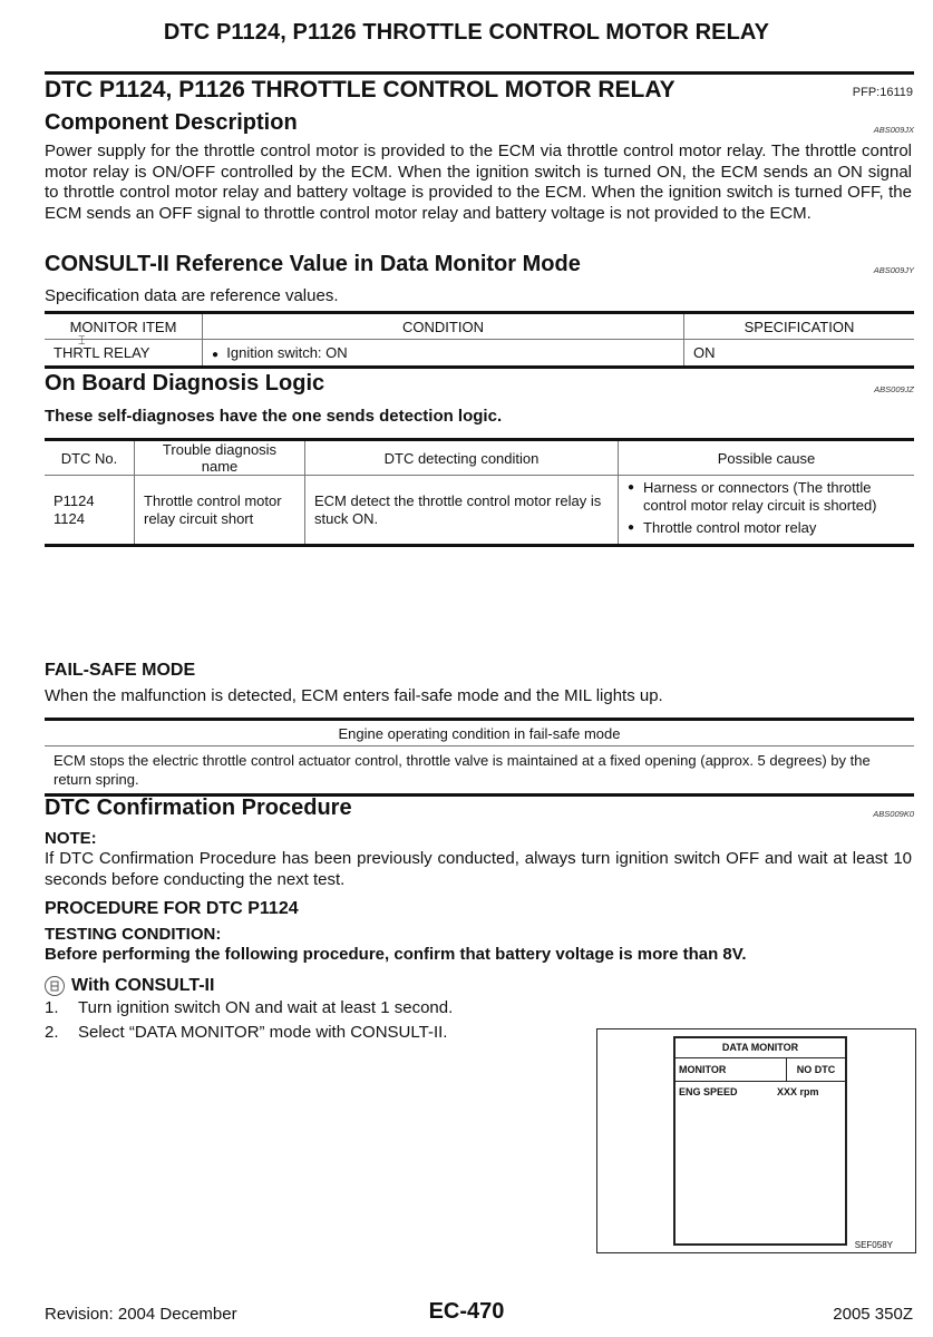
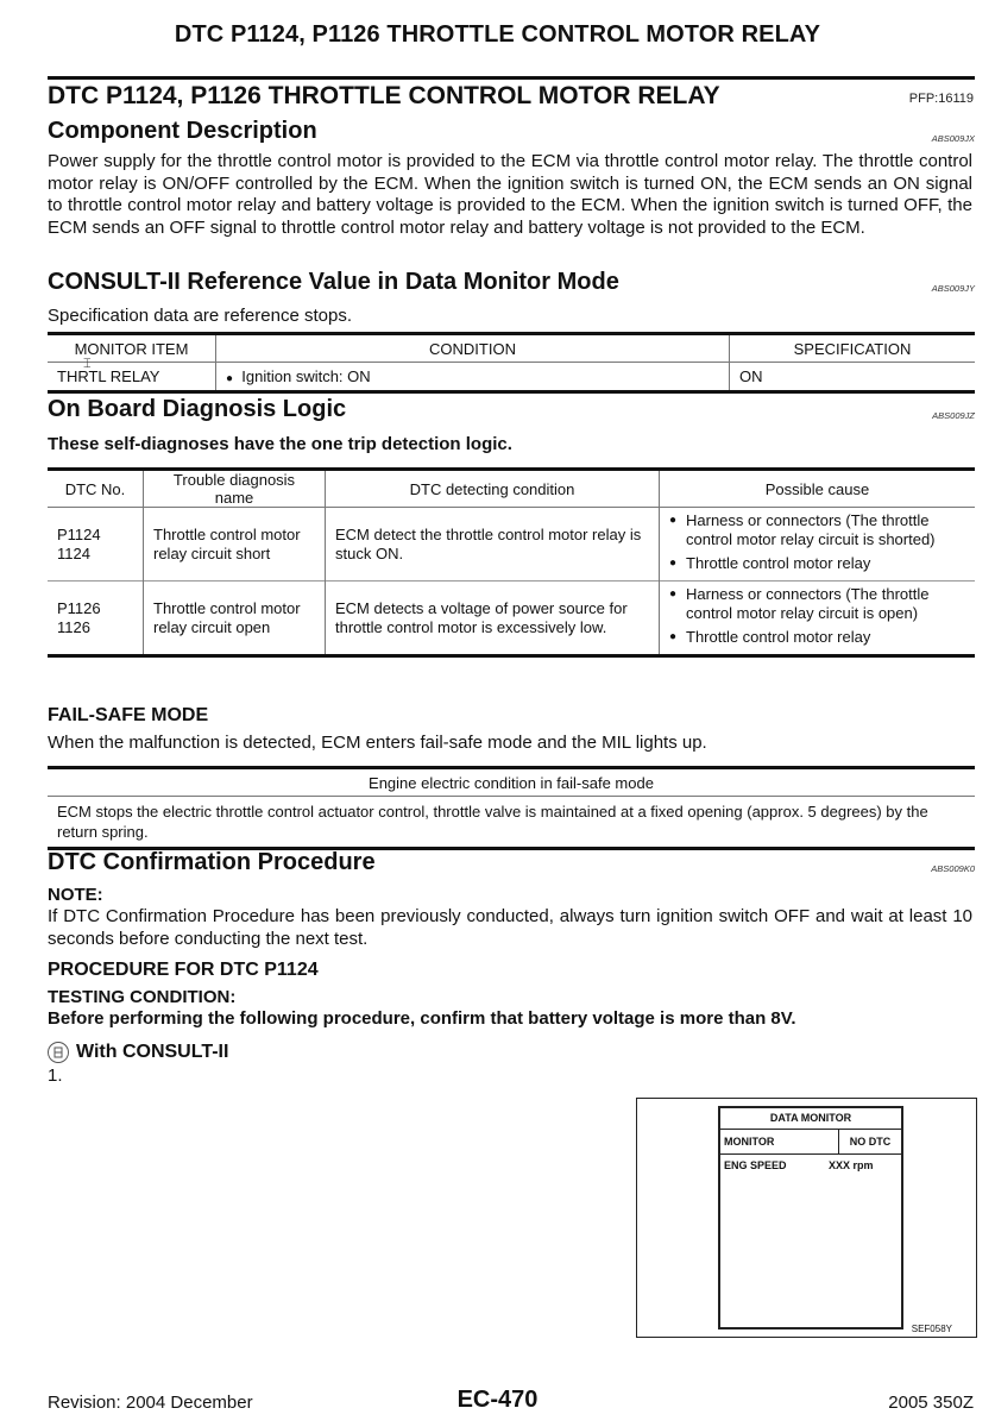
  DTC P1124, P1126 THROTTLE CONTROL MOTOR RELAY
  DTC P1124, P1126 THROTTLE CONTROL MOTOR RELAY
  PFP:16119
  Component Description
  ABS009JX
  Power supply for the throttle control motor is provided to the ECM via throttle control motor relay. The throttle control motor relay is ON/OFF controlled by the ECM. When the ignition switch is turned ON, the ECM sends an ON signal to throttle control motor relay and battery voltage is provided to the ECM. When the ignition switch is turned OFF, the ECM sends an OFF signal to throttle control motor relay and battery voltage is not provided to the ECM.
  CONSULT-II Reference Value in Data Monitor Mode
  ABS009JY
- Specification data are reference values.
+ Specification data are reference stops.
  MONITOR ITEM	CONDITION	SPECIFICATION
  THRTL RELAY	● Ignition switch: ON	ON
  ⌶
  On Board Diagnosis Logic
  ABS009JZ
- These self-diagnoses have the one sends detection logic.
+ These self-diagnoses have the one trip detection logic.
  DTC No.	Trouble diagnosis name	DTC detecting condition	Possible cause
  P11241124	Throttle control motor relay circuit short	ECM detect the throttle control motor relay is stuck ON.	Harness or connectors (The throttle control motor relay circuit is shorted) Throttle control motor relay
+ P11261126	Throttle control motor relay circuit open	ECM detects a voltage of power source for throttle control motor is excessively low.	Harness or connectors (The throttle control motor relay circuit is open) Throttle control motor relay
  FAIL-SAFE MODE
  When the malfunction is detected, ECM enters fail-safe mode and the MIL lights up.
- Engine operating condition in fail-safe mode
+ Engine electric condition in fail-safe mode
  ECM stops the electric throttle control actuator control, throttle valve is maintained at a fixed opening (approx. 5 degrees) by the return spring.
  DTC Confirmation Procedure
  ABS009K0
  NOTE:
  If DTC Confirmation Procedure has been previously conducted, always turn ignition switch OFF and wait at least 10 seconds before conducting the next test.
  PROCEDURE FOR DTC P1124
  TESTING CONDITION:
  Before performing the following procedure, confirm that battery voltage is more than 8V.
  With CONSULT-II
  1.
- Turn ignition switch ON and wait at least 1 second.
- 2.
- Select “DATA MONITOR” mode with CONSULT-II.
  DATA MONITOR
  MONITOR
  NO DTC
  ENG SPEED
  XXX rpm
  SEF058Y
  Revision: 2004 December
  EC-470
  2005 350Z
